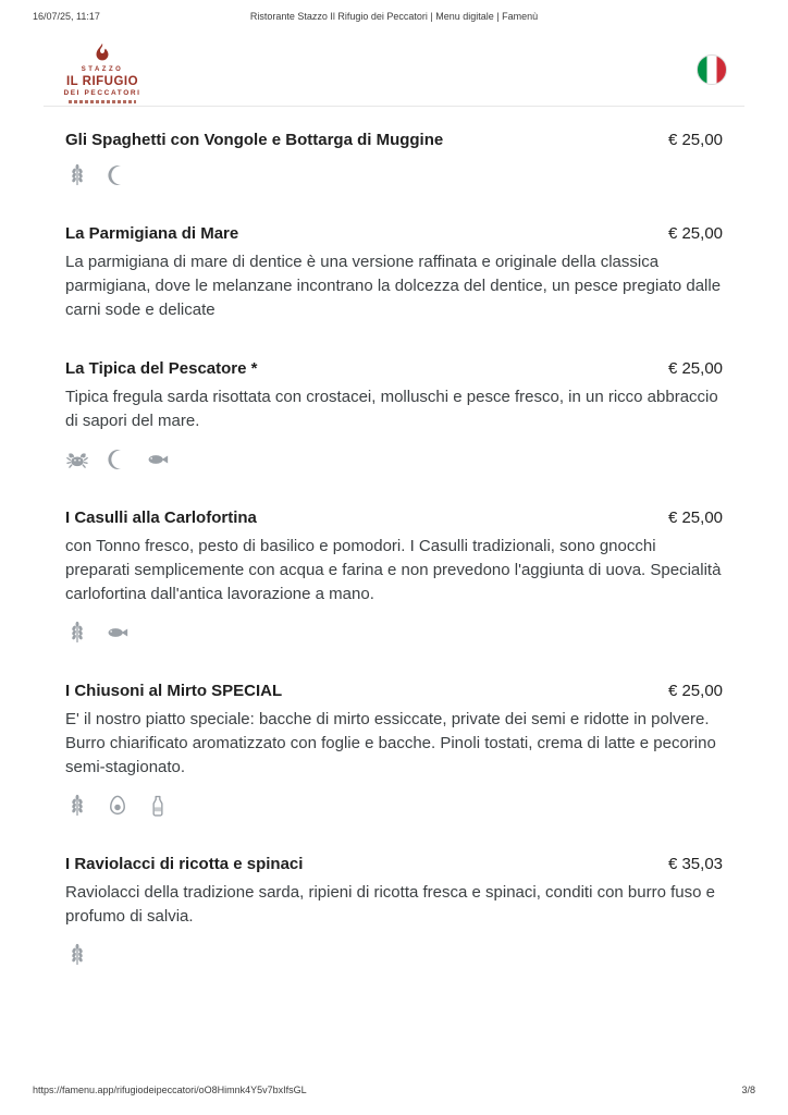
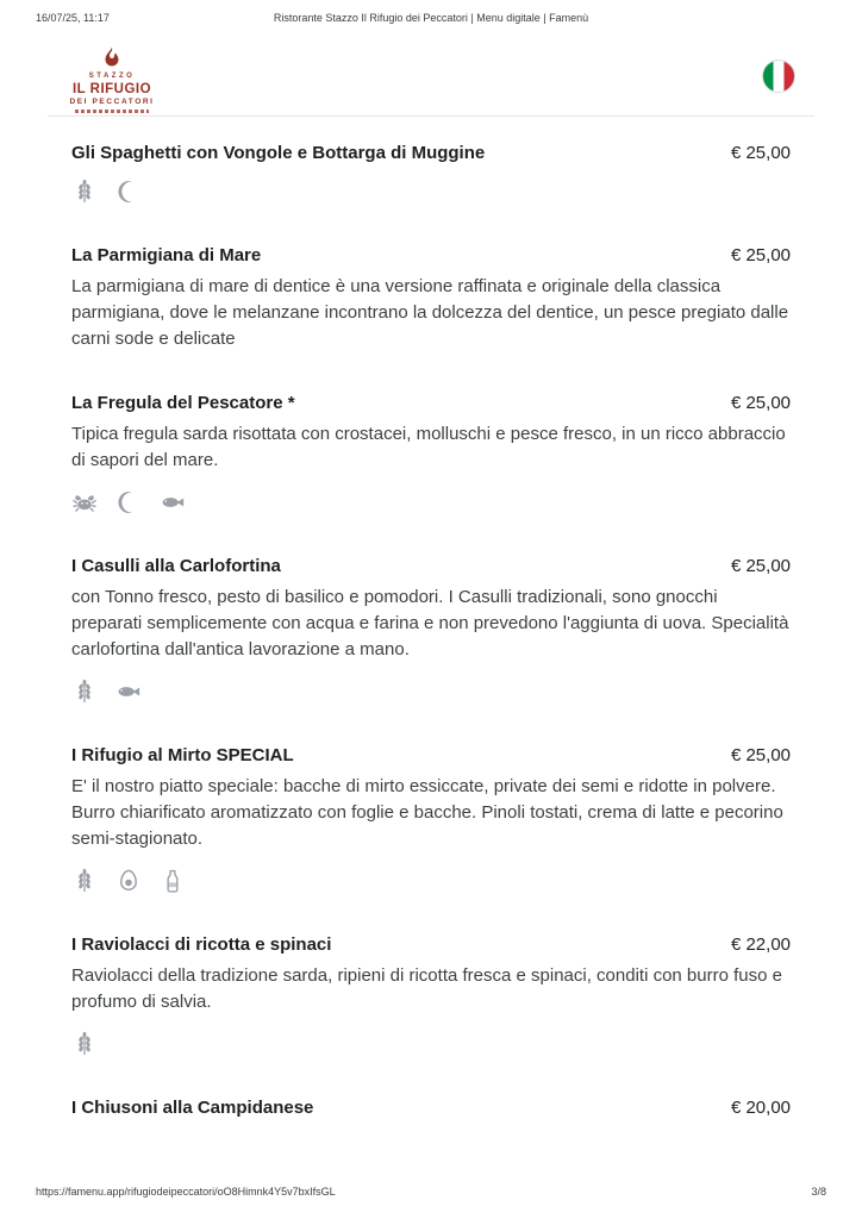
  16/07/25, 11:17
  Ristorante Stazzo Il Rifugio dei Peccatori | Menu digitale | Famenù
  IL RIFUGIO
  Gli Spaghetti con Vongole e Bottarga di Muggine
  € 25,00
  La Parmigiana di Mare
  € 25,00
  La parmigiana di mare di dentice è una versione raffinata e originale della classica parmigiana, dove le melanzane incontrano la dolcezza del dentice, un pesce pregiato dalle carni sode e delicate
- La Tipica del Pescatore *
+ La Fregula del Pescatore *
  € 25,00
  Tipica fregula sarda risottata con crostacei, molluschi e pesce fresco, in un ricco abbraccio di sapori del mare.
  I Casulli alla Carlofortina
  € 25,00
  con Tonno fresco, pesto di basilico e pomodori. I Casulli tradizionali, sono gnocchi preparati semplicemente con acqua e farina e non prevedono l'aggiunta di uova. Specialità carlofortina dall'antica lavorazione a mano.
- I Chiusoni al Mirto SPECIAL
+ I Rifugio al Mirto SPECIAL
  € 25,00
  E' il nostro piatto speciale: bacche di mirto essiccate, private dei semi e ridotte in polvere. Burro chiarificato aromatizzato con foglie e bacche. Pinoli tostati, crema di latte e pecorino semi-stagionato.
  I Raviolacci di ricotta e spinaci
- € 35,03
+ € 22,00
  Raviolacci della tradizione sarda, ripieni di ricotta fresca e spinaci, conditi con burro fuso e profumo di salvia.
+ I Chiusoni alla Campidanese
+ € 20,00
  https://famenu.app/rifugiodeipeccatori/oO8Himnk4Y5v7bxIfsGL
  3/8
